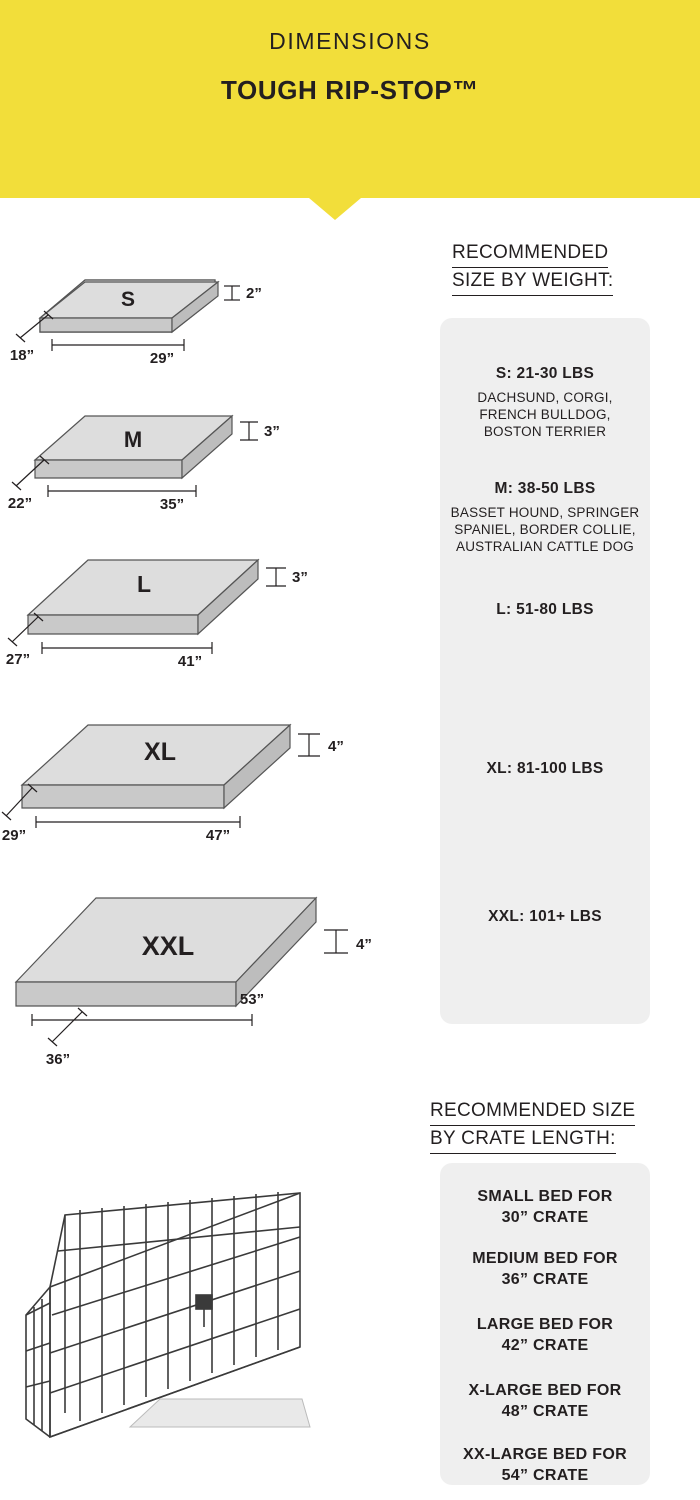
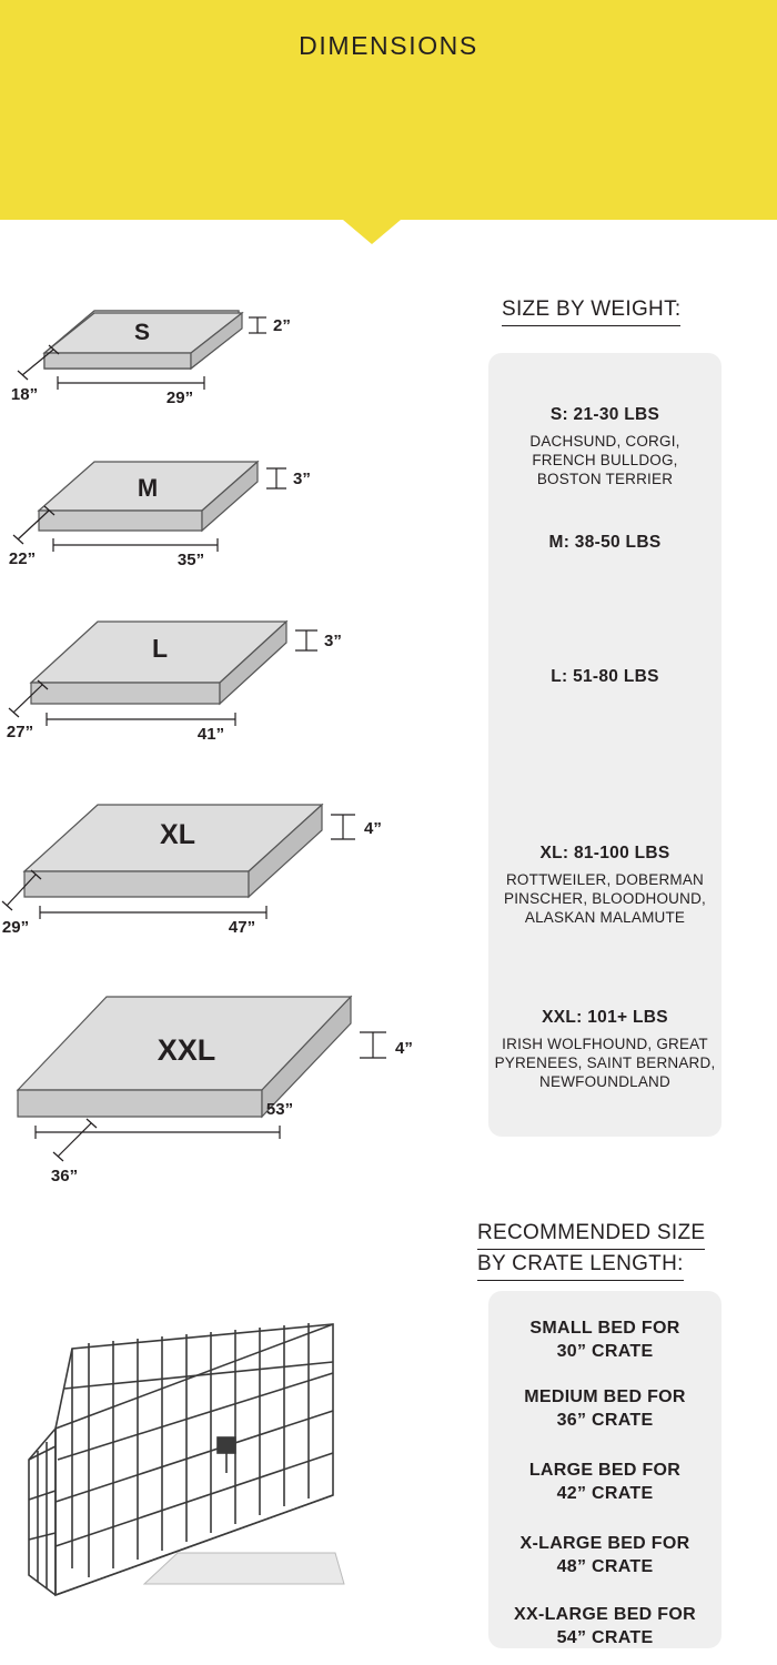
  DIMENSIONS
- TOUGH RIP-STOP™
  S
  2”
  29”
  18”
  M
  3”
  35”
  22”
  L
  3”
  41”
  27”
  XL
  4”
  47”
  29”
  XXL
  4”
  53”
  36”
- RECOMMENDED
  SIZE BY WEIGHT:
  S: 21-30 LBS
  DACHSUND, CORGI,
  FRENCH BULLDOG,
  BOSTON TERRIER
  M: 38-50 LBS
- BASSET HOUND, SPRINGER
- SPANIEL, BORDER COLLIE,
- AUSTRALIAN CATTLE DOG
  L: 51-80 LBS
  XL: 81-100 LBS
+ ROTTWEILER, DOBERMAN
+ PINSCHER, BLOODHOUND,
+ ALASKAN MALAMUTE
  XXL: 101+ LBS
+ IRISH WOLFHOUND, GREAT
+ PYRENEES, SAINT BERNARD,
+ NEWFOUNDLAND
  RECOMMENDED SIZE
  BY CRATE LENGTH:
  SMALL BED FOR
  30” CRATE
  MEDIUM BED FOR
  36” CRATE
  LARGE BED FOR
  42” CRATE
  X-LARGE BED FOR
  48” CRATE
  XX-LARGE BED FOR
  54” CRATE
